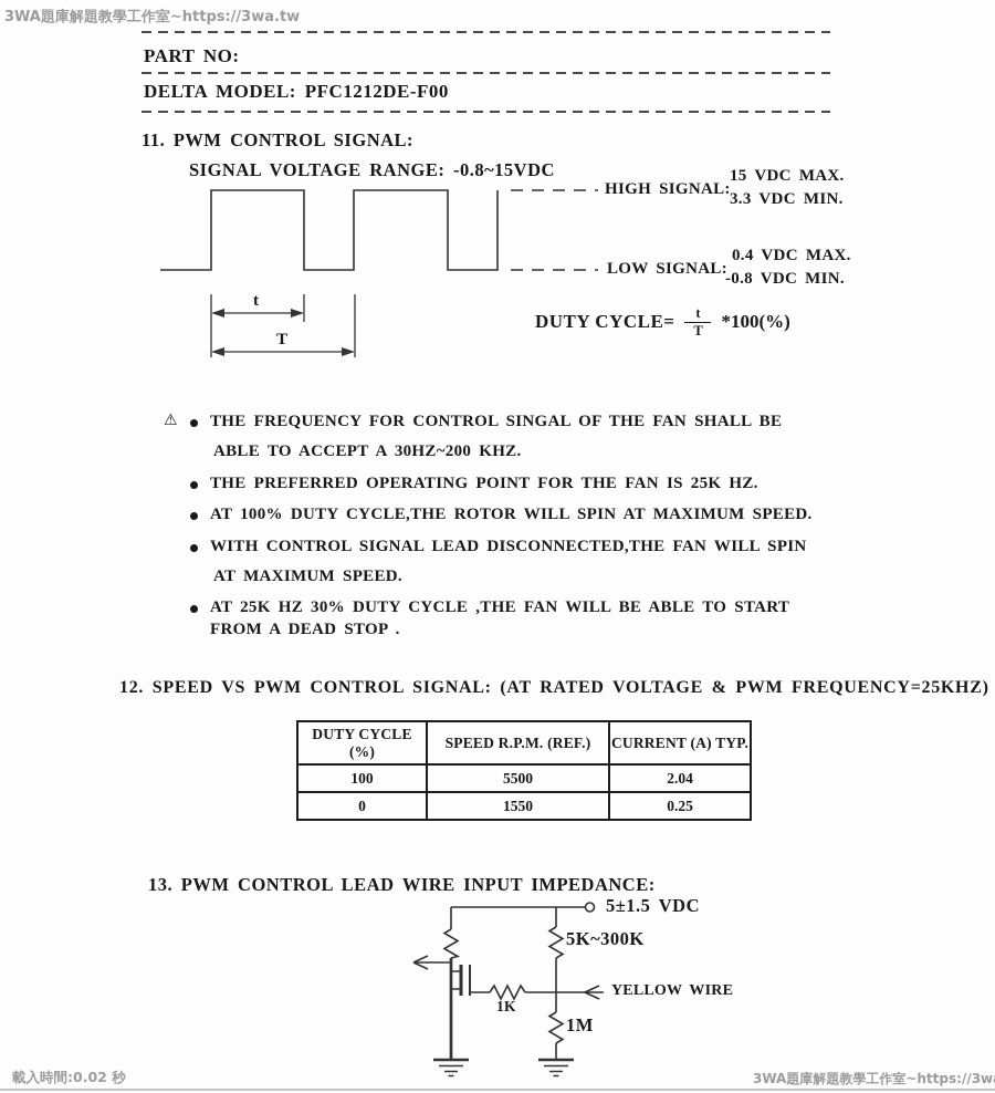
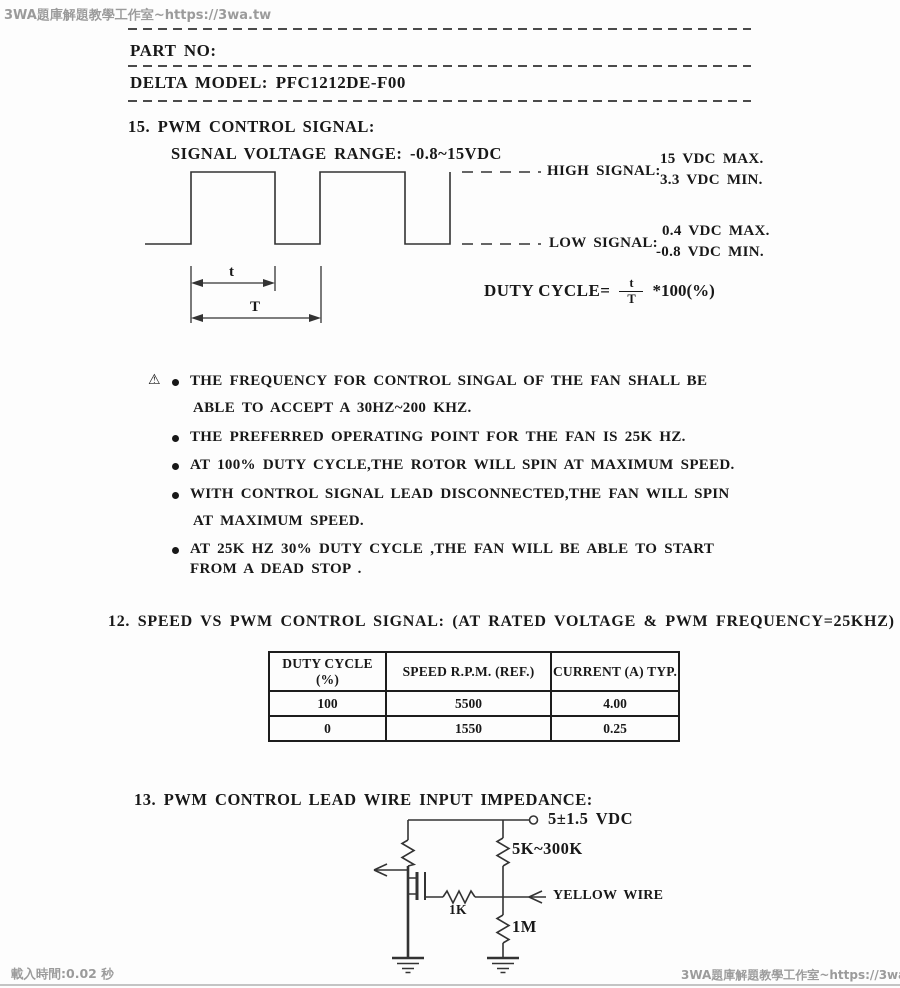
  3WA題庫解題教學工作室~https://3wa.tw
  載入時間:0.02 秒
  3WA題庫解題教學工作室~https://3w
  PART NO:
  DELTA MODEL: PFC1212DE-F00
- 11. PWM CONTROL SIGNAL:
+ 15. PWM CONTROL SIGNAL:
  SIGNAL VOLTAGE RANGE: -0.8~15VDC
  t
  T
  HIGH SIGNAL:
  15 VDC MAX.
  3.3 VDC MIN.
  LOW SIGNAL:
  0.4 VDC MAX.
  -0.8 VDC MIN.
  DUTY CYCLE=
  t
  T
  *100(%)
  ⚠
  THE FREQUENCY FOR CONTROL SINGAL OF THE FAN SHALL BE
  ABLE TO ACCEPT A 30HZ~200 KHZ.
  THE PREFERRED OPERATING POINT FOR THE FAN IS 25K HZ.
  AT 100% DUTY CYCLE,THE ROTOR WILL SPIN AT MAXIMUM SPEED.
  WITH CONTROL SIGNAL LEAD DISCONNECTED,THE FAN WILL SPIN
  AT MAXIMUM SPEED.
  AT 25K HZ 30% DUTY CYCLE ,THE FAN WILL BE ABLE TO START
  FROM A DEAD STOP .
  12. SPEED VS PWM CONTROL SIGNAL: (AT RATED VOLTAGE & PWM FREQUENCY=25KHZ)
  DUTY CYCLE (%)	SPEED R.P.M. (REF.)	CURRENT (A) TYP.
- 100	5500	2.04
+ 100	5500	4.00
  0	1550	0.25
  13. PWM CONTROL LEAD WIRE INPUT IMPEDANCE:
  5±1.5 VDC
  5K~300K
  1K
  1M
  YELLOW WIRE
